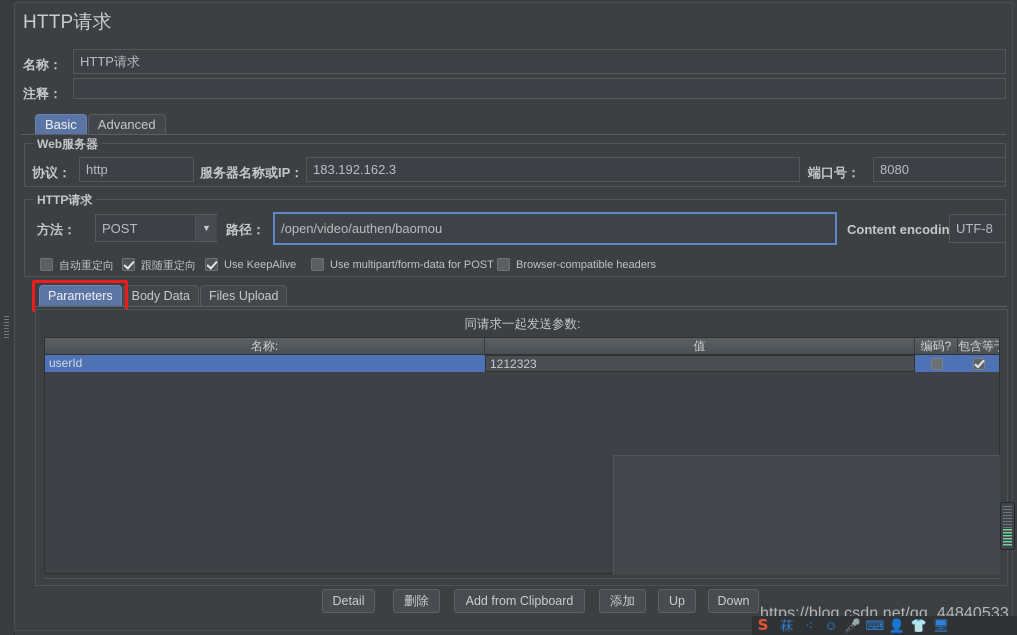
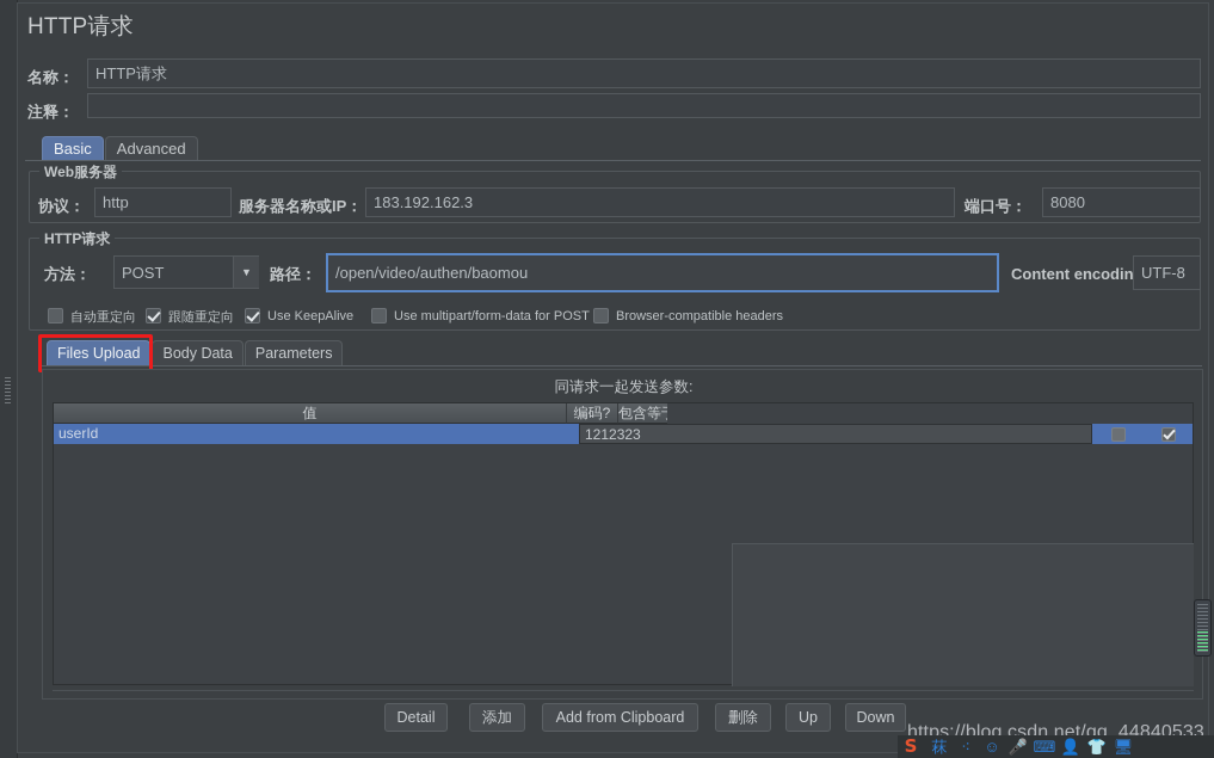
  HTTP请求
  名称：
  HTTP请求
  注释：
  Basic
  Advanced
  Web服务器
  协议：
  http
  服务器名称或IP：
  183.192.162.3
  端口号：
  8080
  HTTP请求
  方法：
  POST
  ▼
  路径：
  /open/video/authen/baomou
  Content encodin
  UTF-8
  自动重定向
  跟随重定向
  Use KeepAlive
  Use multipart/form-data for POST
  Browser-compatible headers
- Parameters
+ Files Upload
  Body Data
- Files Upload
+ Parameters
  同请求一起发送参数:
- 名称:
  值
  编码?
  userId
  1212323
  Detail
- 删除
+ 添加
  Add from Clipboard
- 添加
+ 删除
  Up
  Down
  https://blog.csdn.net/qq_44840533
  S
  菻
  ⁖
  ☺
  🎤
  ⌨
  👤
  👕
  🖥
